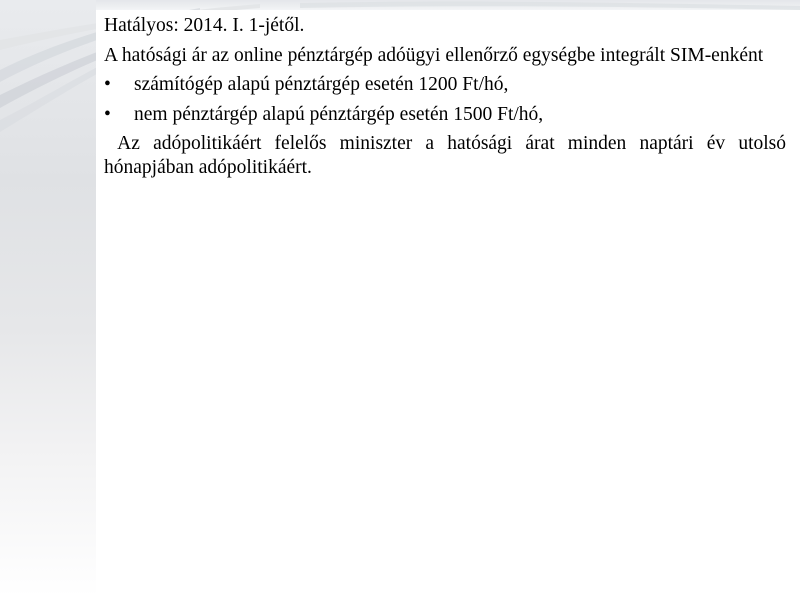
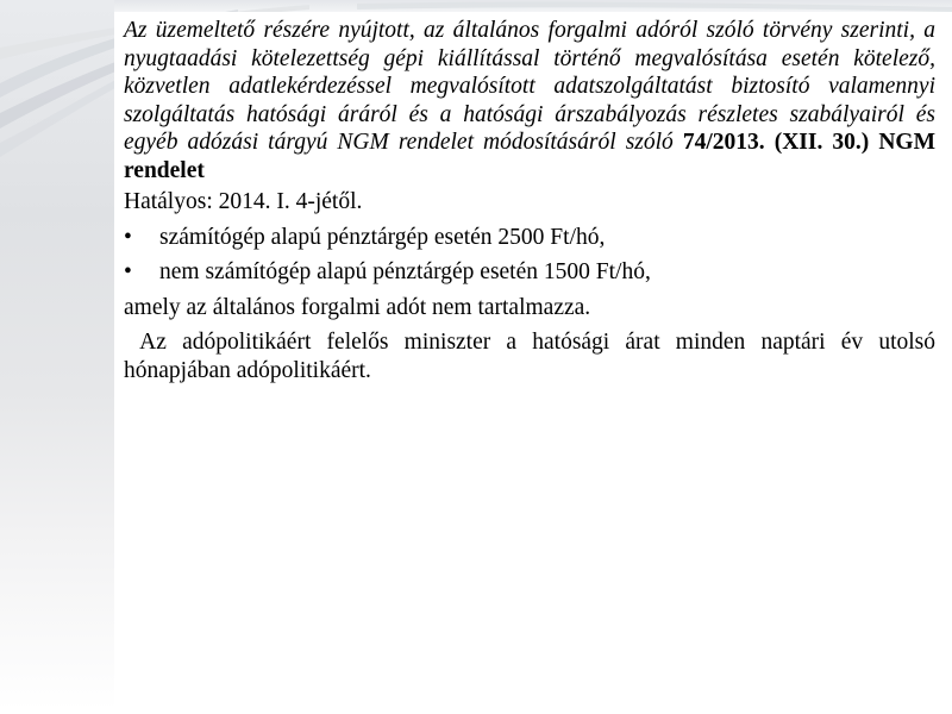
+ Az üzemeltető részére nyújtott, az általános forgalmi adóról szóló törvény szerinti, a nyugtaadási kötelezettség gépi kiállítással történő megvalósítása esetén kötelező, közvetlen adatlekérdezéssel megvalósított adatszolgáltatást biztosító valamennyi szolgáltatás hatósági áráról és a hatósági árszabályozás részletes szabályairól és egyéb adózási tárgyú NGM rendelet módosításáról szóló 74/2013. (XII. 30.) NGM rendelet
- Hatályos: 2014. I. 1-jétől.
+ Hatályos: 2014. I. 4-jétől.
- A hatósági ár az online pénztárgép adóügyi ellenőrző egységbe integrált SIM-enként
  •
- számítógép alapú pénztárgép esetén 1200 Ft/hó,
+ számítógép alapú pénztárgép esetén 2500 Ft/hó,
  •
- nem pénztárgép alapú pénztárgép esetén 1500 Ft/hó,
+ nem számítógép alapú pénztárgép esetén 1500 Ft/hó,
+ amely az általános forgalmi adót nem tartalmazza.
  Az adópolitikáért felelős miniszter a hatósági árat minden naptári év utolsó hónapjában adópolitikáért.
